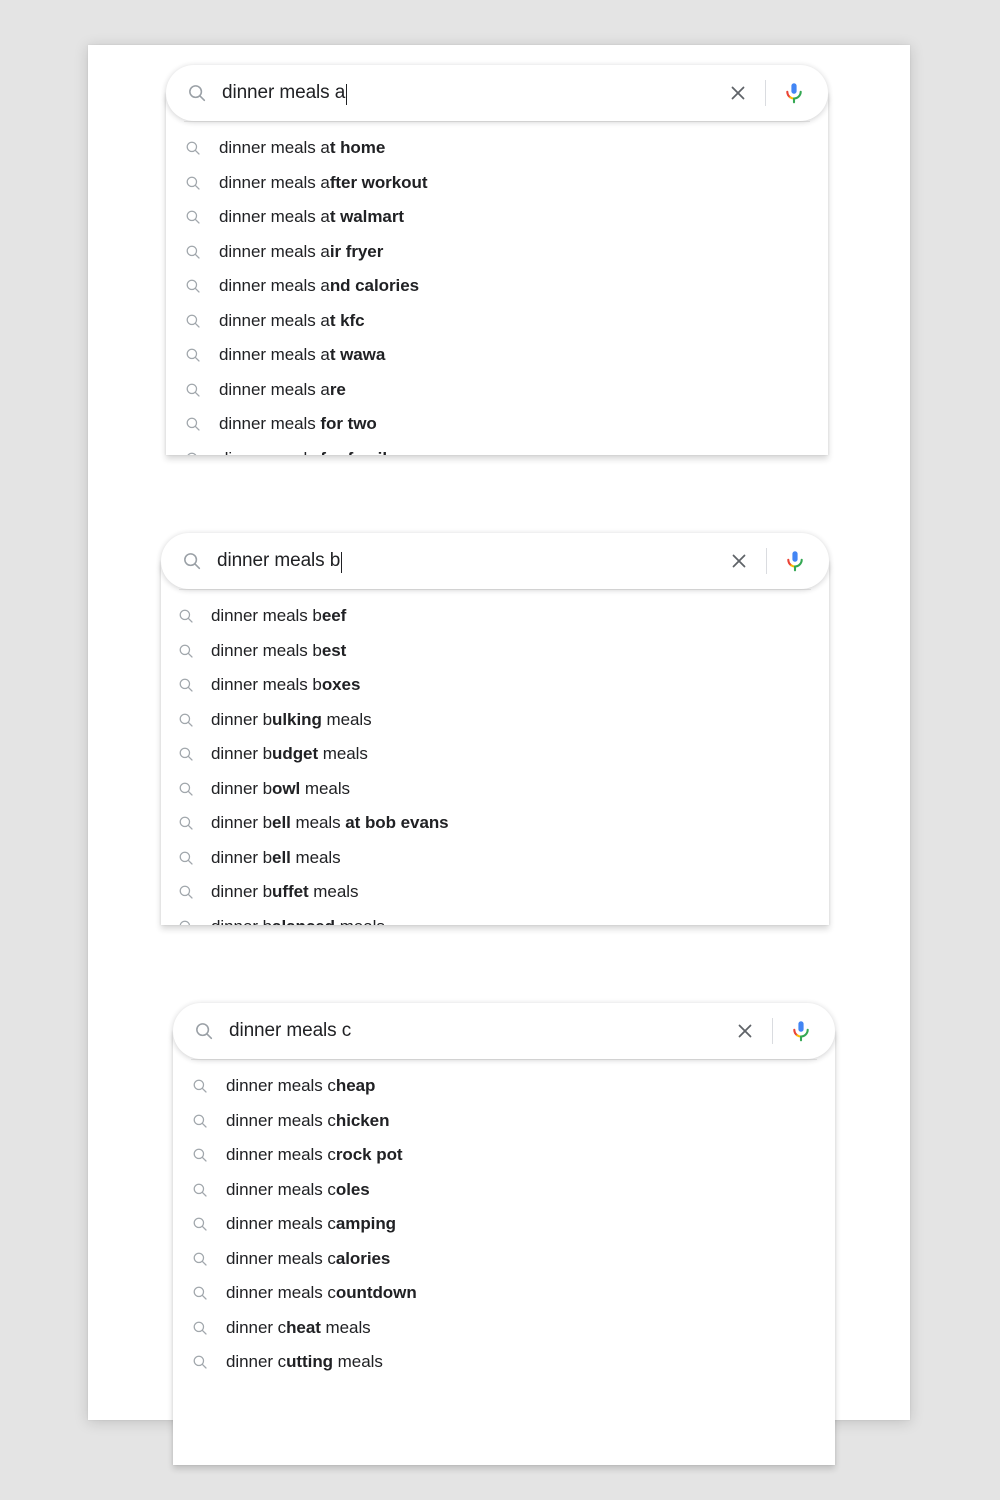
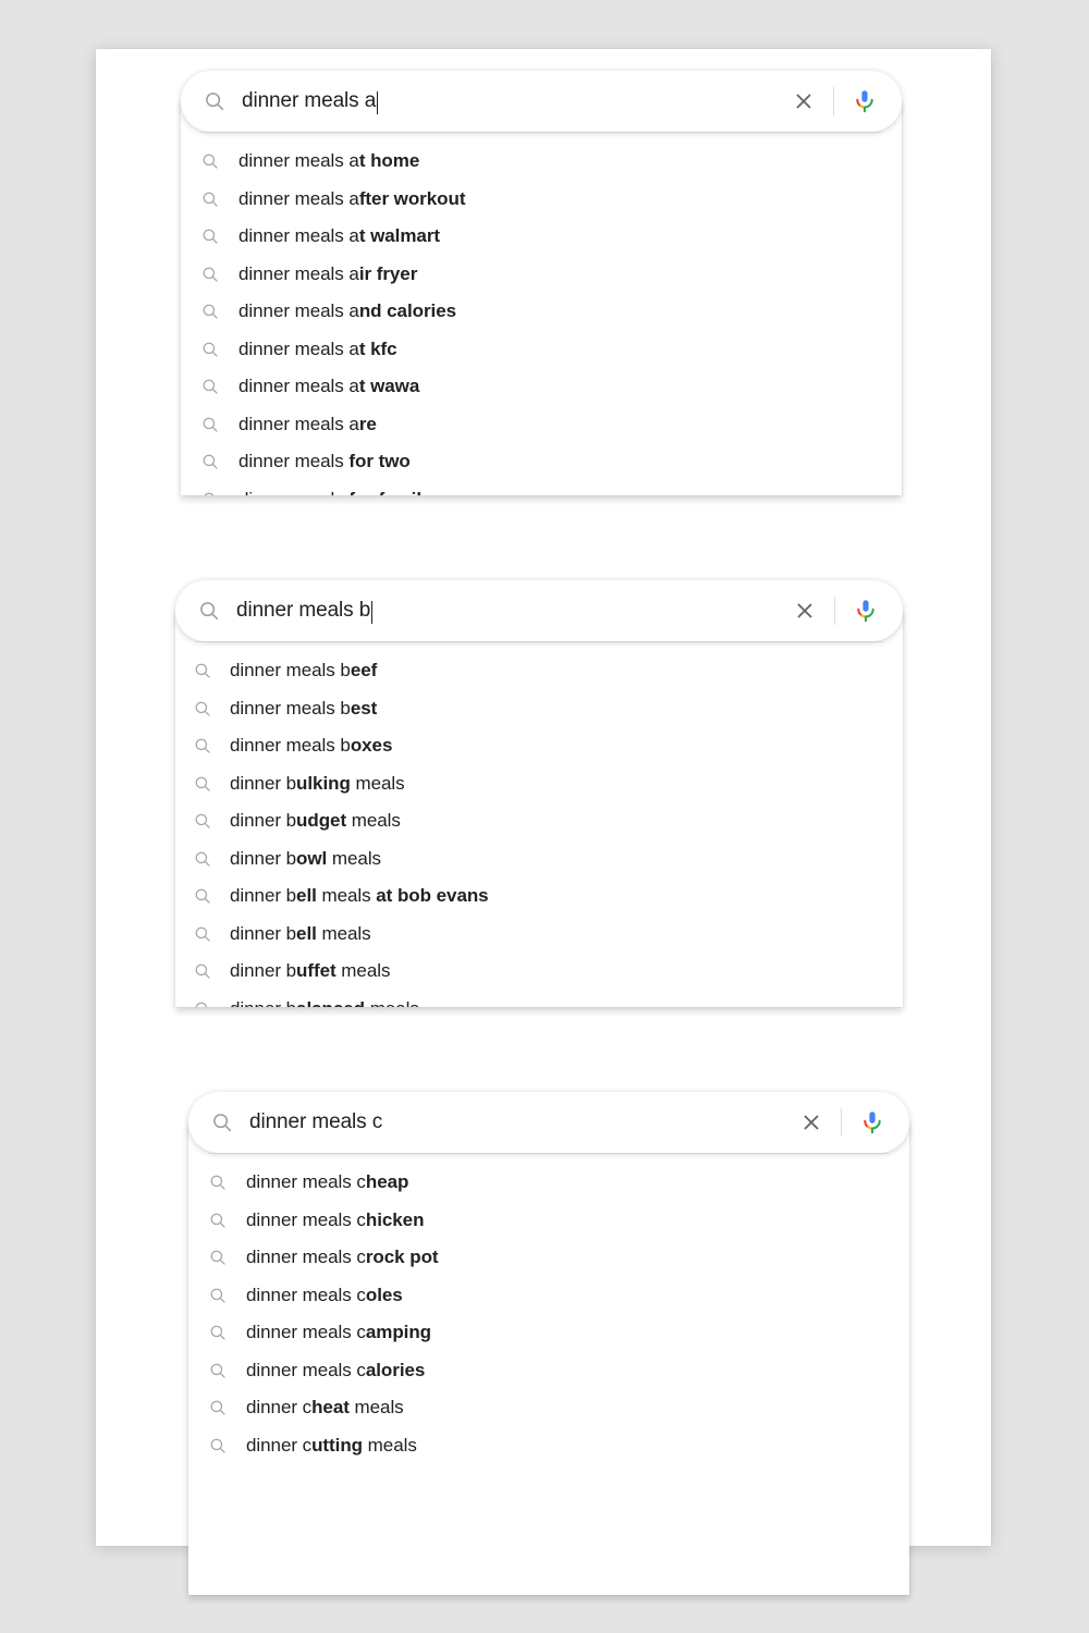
  dinner meals a
  dinner meals at home
  dinner meals after workout
  dinner meals at walmart
  dinner meals air fryer
  dinner meals and calories
  dinner meals at kfc
  dinner meals at wawa
  dinner meals are
  dinner meals for two
  dinner meals b
  dinner meals beef
  dinner meals best
  dinner meals boxes
  dinner bulking meals
  dinner budget meals
  dinner bowl meals
  dinner bell meals at bob evans
  dinner bell meals
  dinner buffet meals
  dinner meals c
  dinner meals cheap
  dinner meals chicken
  dinner meals crock pot
  dinner meals coles
  dinner meals camping
  dinner meals calories
- dinner meals countdown
  dinner cheat meals
  dinner cutting meals
